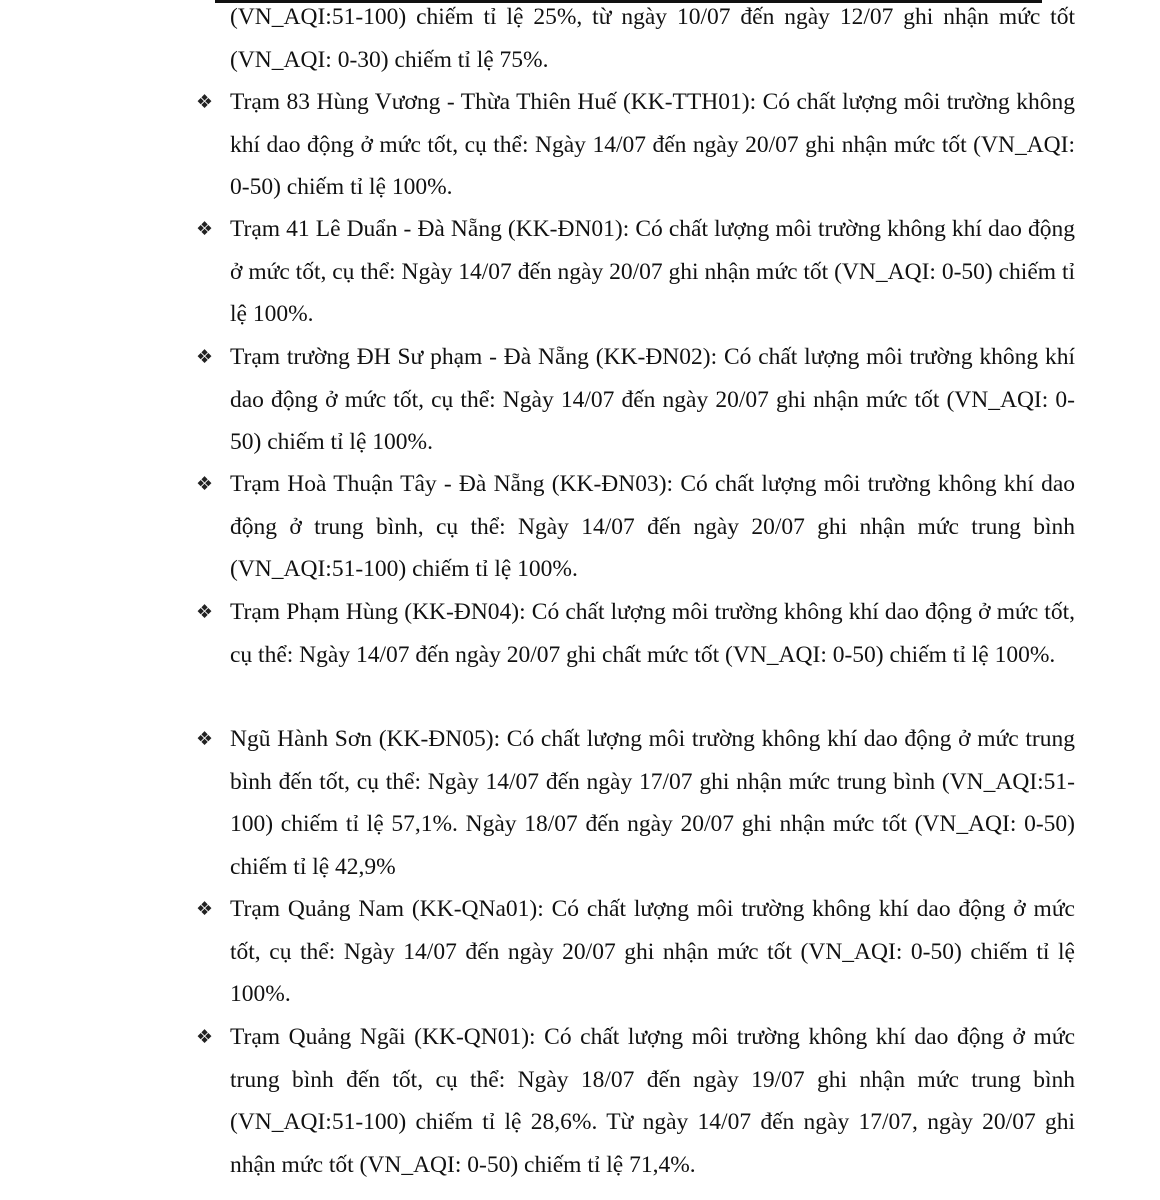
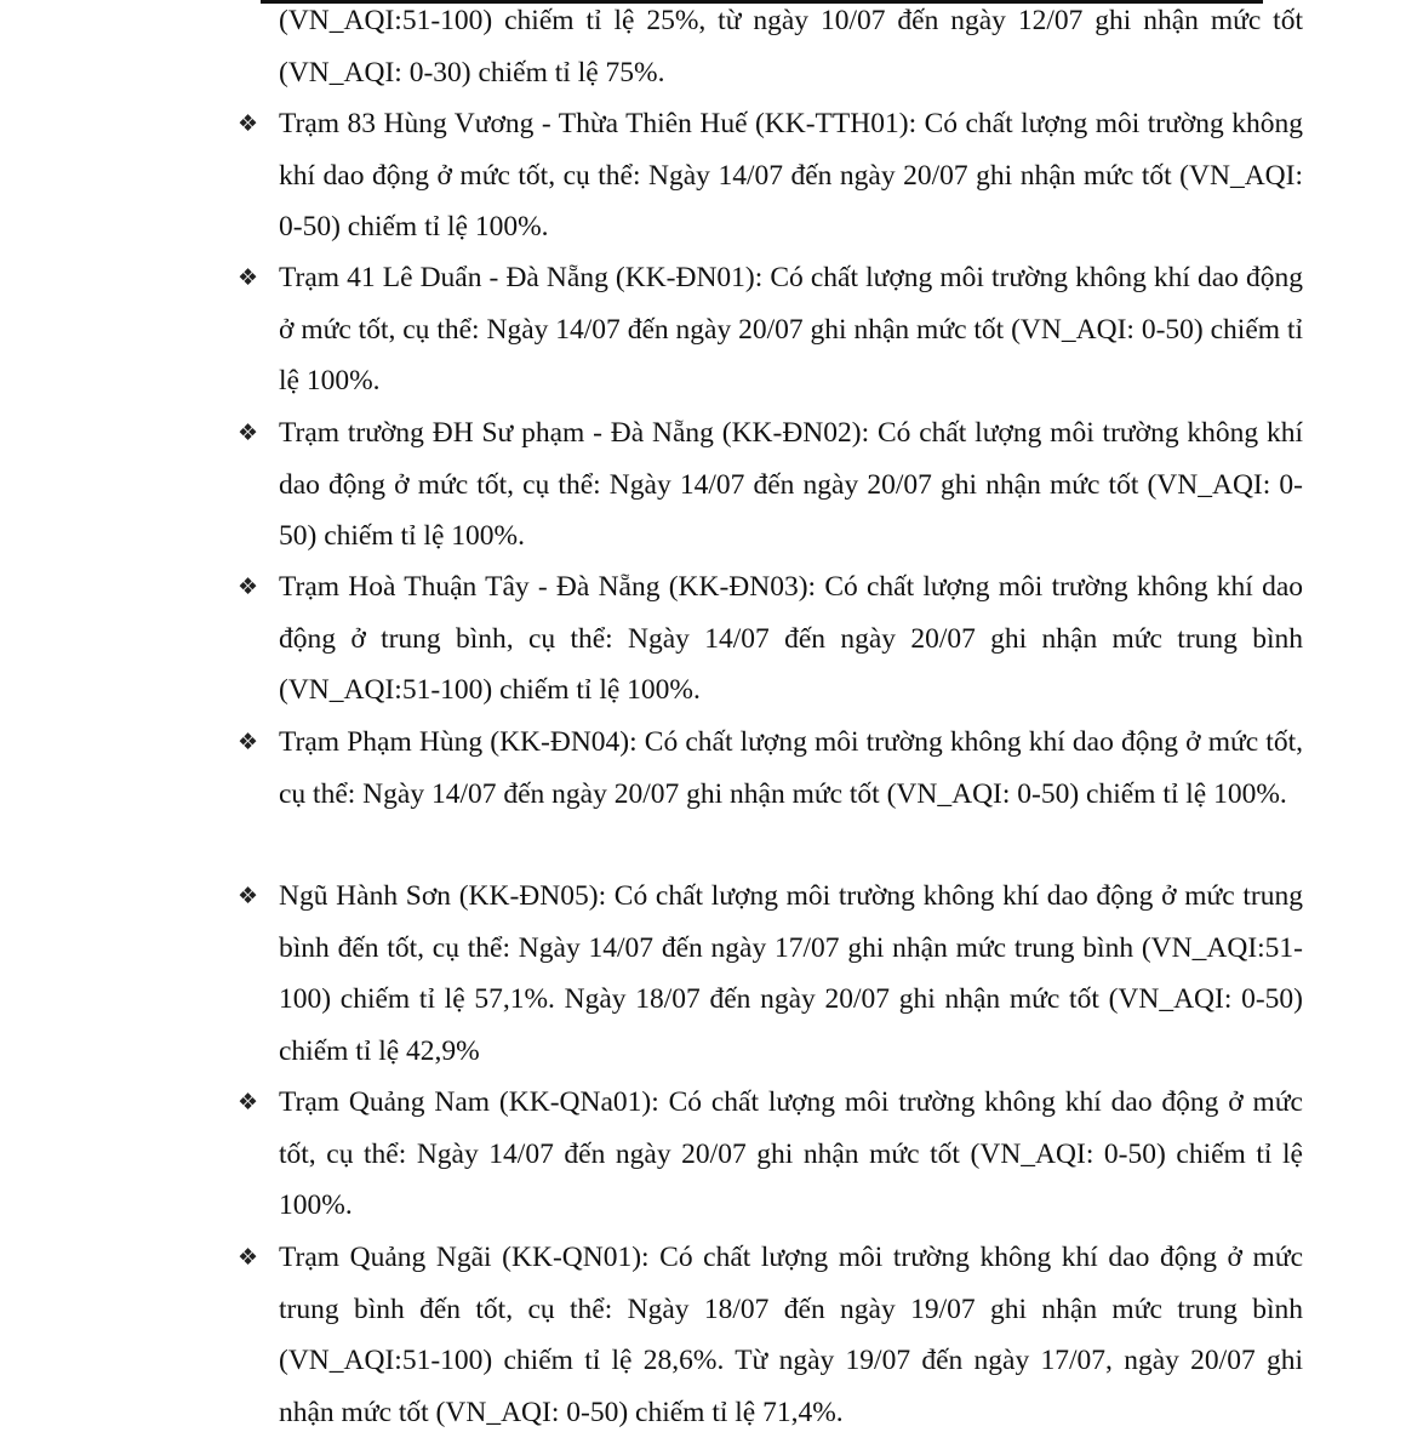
  (VN_AQI:51-100) chiếm tỉ lệ 25%, từ ngày 10/07 đến ngày 12/07 ghi nhận mức tốt (VN_AQI: 0-30) chiếm tỉ lệ 75%.
  ❖
  Trạm 83 Hùng Vương - Thừa Thiên Huế (KK-TTH01): Có chất lượng môi trường không khí dao động ở mức tốt, cụ thể: Ngày 14/07 đến ngày 20/07 ghi nhận mức tốt (VN_AQI: 0-50) chiếm tỉ lệ 100%.
  ❖
  Trạm 41 Lê Duẩn - Đà Nẵng (KK-ĐN01): Có chất lượng môi trường không khí dao động ở mức tốt, cụ thể: Ngày 14/07 đến ngày 20/07 ghi nhận mức tốt (VN_AQI: 0-50) chiếm tỉ lệ 100%.
  ❖
  Trạm trường ĐH Sư phạm - Đà Nẵng (KK-ĐN02): Có chất lượng môi trường không khí dao động ở mức tốt, cụ thể: Ngày 14/07 đến ngày 20/07 ghi nhận mức tốt (VN_AQI: 0-50) chiếm tỉ lệ 100%.
  ❖
  Trạm Hoà Thuận Tây - Đà Nẵng (KK-ĐN03): Có chất lượng môi trường không khí dao động ở trung bình, cụ thể: Ngày 14/07 đến ngày 20/07 ghi nhận mức trung bình (VN_AQI:51-100) chiếm tỉ lệ 100%.
  ❖
- Trạm Phạm Hùng (KK-ĐN04): Có chất lượng môi trường không khí dao động ở mức tốt, cụ thể: Ngày 14/07 đến ngày 20/07 ghi chất mức tốt (VN_AQI: 0-50) chiếm tỉ lệ 100%.
+ Trạm Phạm Hùng (KK-ĐN04): Có chất lượng môi trường không khí dao động ở mức tốt, cụ thể: Ngày 14/07 đến ngày 20/07 ghi nhận mức tốt (VN_AQI: 0-50) chiếm tỉ lệ 100%.
  ❖
  Ngũ Hành Sơn (KK-ĐN05): Có chất lượng môi trường không khí dao động ở mức trung bình đến tốt, cụ thể: Ngày 14/07 đến ngày 17/07 ghi nhận mức trung bình (VN_AQI:51-100) chiếm tỉ lệ 57,1%. Ngày 18/07 đến ngày 20/07 ghi nhận mức tốt (VN_AQI: 0-50) chiếm tỉ lệ 42,9%
  ❖
  Trạm Quảng Nam (KK-QNa01): Có chất lượng môi trường không khí dao động ở mức tốt, cụ thể: Ngày 14/07 đến ngày 20/07 ghi nhận mức tốt (VN_AQI: 0-50) chiếm tỉ lệ 100%.
  ❖
- Trạm Quảng Ngãi (KK-QN01): Có chất lượng môi trường không khí dao động ở mức trung bình đến tốt, cụ thể: Ngày 18/07 đến ngày 19/07 ghi nhận mức trung bình (VN_AQI:51-100) chiếm tỉ lệ 28,6%. Từ ngày 14/07 đến ngày 17/07, ngày 20/07 ghi nhận mức tốt (VN_AQI: 0-50) chiếm tỉ lệ 71,4%.
+ Trạm Quảng Ngãi (KK-QN01): Có chất lượng môi trường không khí dao động ở mức trung bình đến tốt, cụ thể: Ngày 18/07 đến ngày 19/07 ghi nhận mức trung bình (VN_AQI:51-100) chiếm tỉ lệ 28,6%. Từ ngày 19/07 đến ngày 17/07, ngày 20/07 ghi nhận mức tốt (VN_AQI: 0-50) chiếm tỉ lệ 71,4%.
